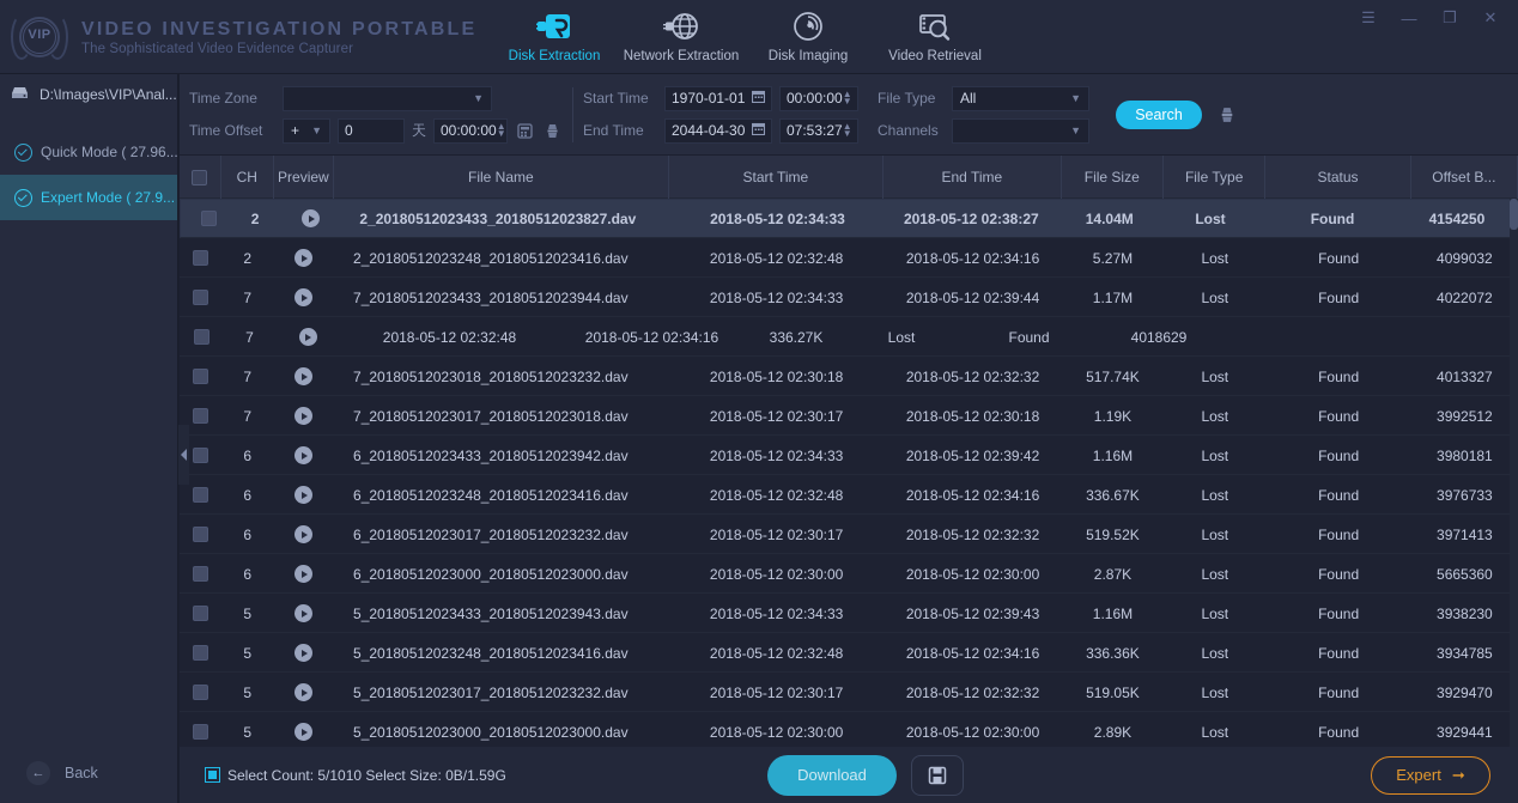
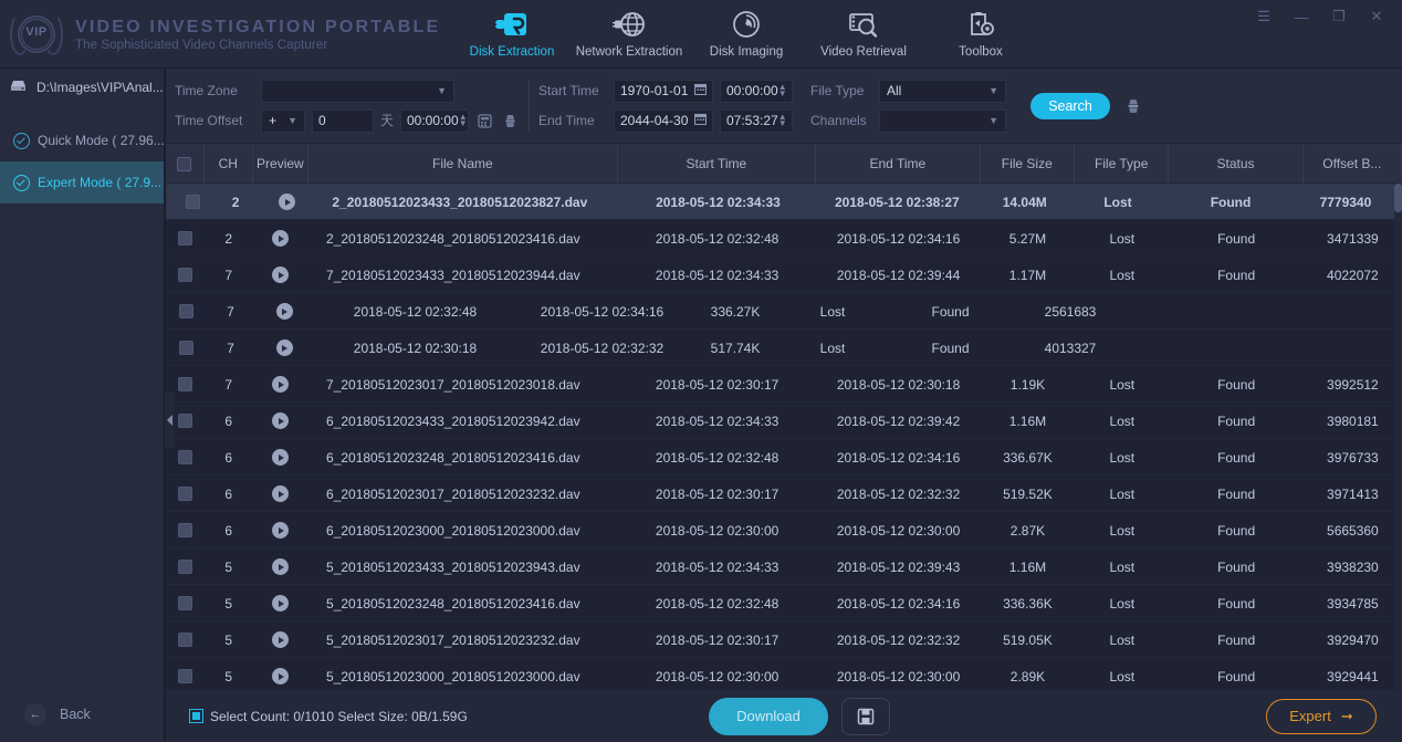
  VIP
  VIDEO INVESTIGATION PORTABLE
- The Sophisticated Video Evidence Capturer
+ The Sophisticated Video Channels Capturer
  Disk Extraction
  Network Extraction
  Disk Imaging
  Video Retrieval
+ Toolbox
  ☰
  —
  ❐
  ✕
  D:\Images\VIP\Anal...
  Quick Mode ( 27.96...
  Expert Mode ( 27.9...
  ←
  Back
  Time Zone
  ▼
  Time Offset
  +
  ▼
  0
  天
  00:00:00
  ▲
  ▼
  Start Time
  1970-01-01
  00:00:00
  ▲
  ▼
  End Time
  2044-04-30
  07:53:27
  ▲
  ▼
  File Type
  All
  ▼
  Channels
  ▼
  Search
  CH
  Preview
  File Name
  Start Time
  End Time
  File Size
  File Type
  Status
  Offset B...
  2
  2_20180512023433_20180512023827.dav
  2018-05-12 02:34:33
  2018-05-12 02:38:27
  14.04M
  Lost
  Found
- 4154250
+ 7779340
  2
  2_20180512023248_20180512023416.dav
  2018-05-12 02:32:48
  2018-05-12 02:34:16
  5.27M
  Lost
  Found
- 4099032
+ 3471339
  7
  7_20180512023433_20180512023944.dav
  2018-05-12 02:34:33
  2018-05-12 02:39:44
  1.17M
  Lost
  Found
  4022072
  7
  2018-05-12 02:32:48
  2018-05-12 02:34:16
  336.27K
  Lost
  Found
- 4018629
+ 2561683
  7
- 7_20180512023018_20180512023232.dav
  2018-05-12 02:30:18
  2018-05-12 02:32:32
  517.74K
  Lost
  Found
  4013327
  7
  7_20180512023017_20180512023018.dav
  2018-05-12 02:30:17
  2018-05-12 02:30:18
  1.19K
  Lost
  Found
  3992512
  6
  6_20180512023433_20180512023942.dav
  2018-05-12 02:34:33
  2018-05-12 02:39:42
  1.16M
  Lost
  Found
  3980181
  6
  6_20180512023248_20180512023416.dav
  2018-05-12 02:32:48
  2018-05-12 02:34:16
  336.67K
  Lost
  Found
  3976733
  6
  6_20180512023017_20180512023232.dav
  2018-05-12 02:30:17
  2018-05-12 02:32:32
  519.52K
  Lost
  Found
  3971413
  6
  6_20180512023000_20180512023000.dav
  2018-05-12 02:30:00
  2018-05-12 02:30:00
  2.87K
  Lost
  Found
  5665360
  5
  5_20180512023433_20180512023943.dav
  2018-05-12 02:34:33
  2018-05-12 02:39:43
  1.16M
  Lost
  Found
  3938230
  5
  5_20180512023248_20180512023416.dav
  2018-05-12 02:32:48
  2018-05-12 02:34:16
  336.36K
  Lost
  Found
  3934785
  5
  5_20180512023017_20180512023232.dav
  2018-05-12 02:30:17
  2018-05-12 02:32:32
  519.05K
  Lost
  Found
  3929470
  5
  5_20180512023000_20180512023000.dav
  2018-05-12 02:30:00
  2018-05-12 02:30:00
  2.89K
  Lost
  Found
  3929441
- Select Count: 5/1010 Select Size: 0B/1.59G
+ Select Count: 0/1010 Select Size: 0B/1.59G
  Download
  Expert
  ➞
